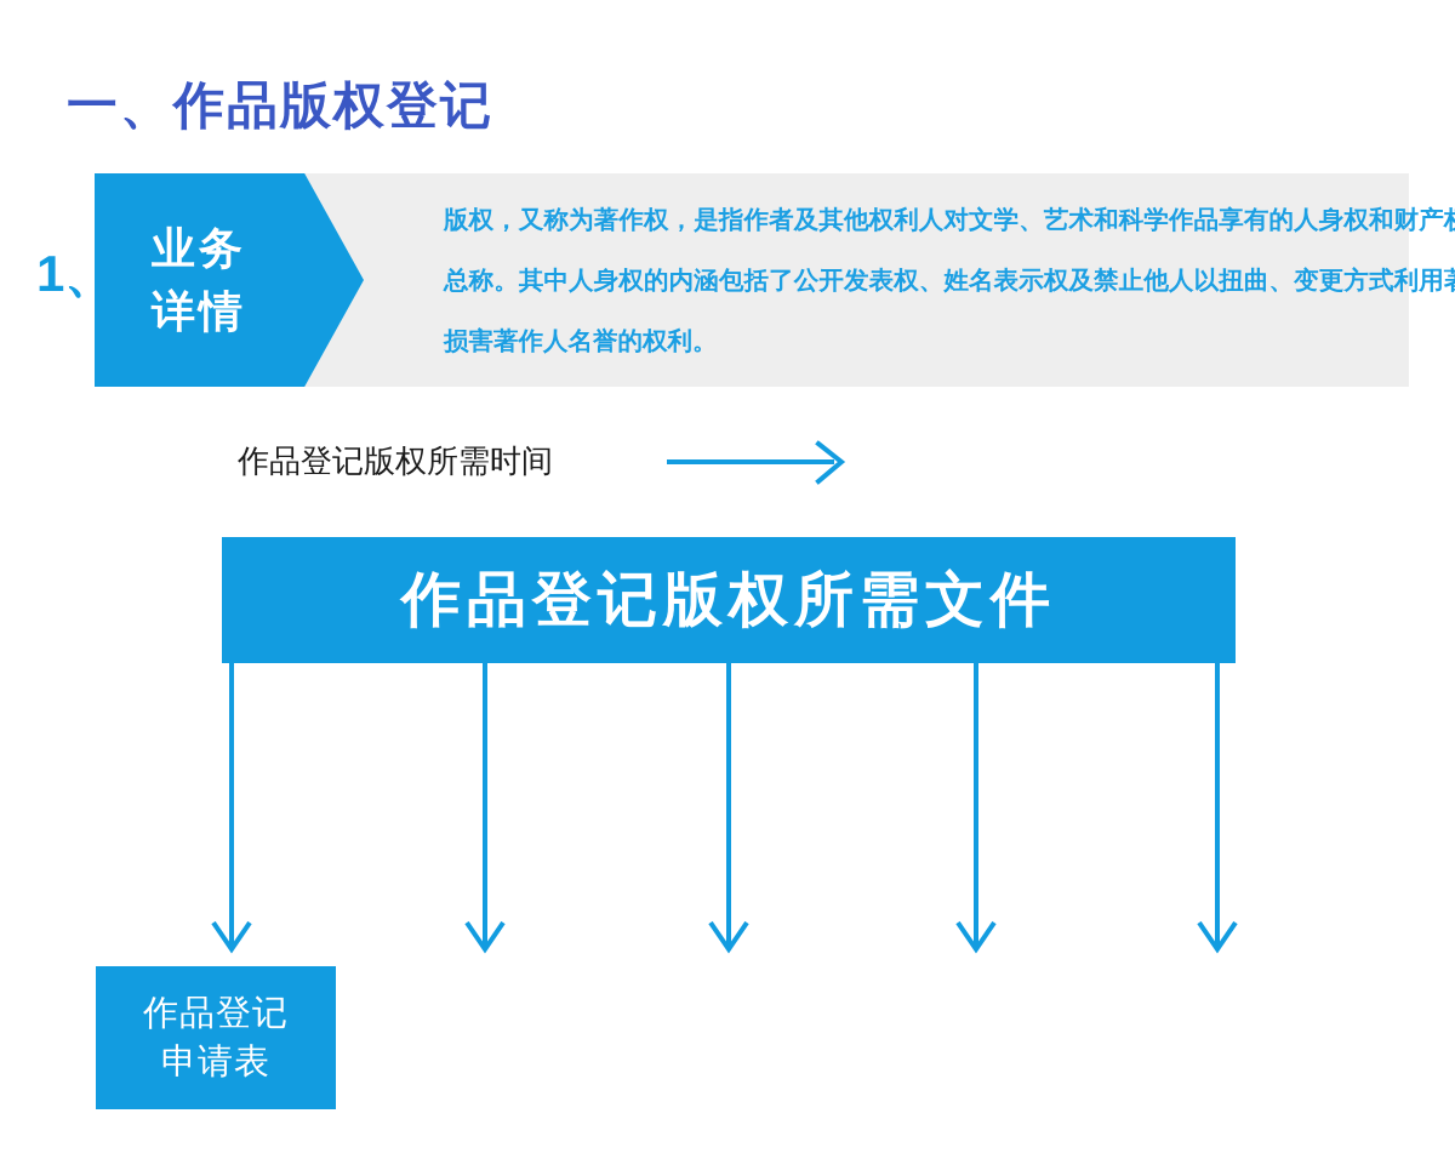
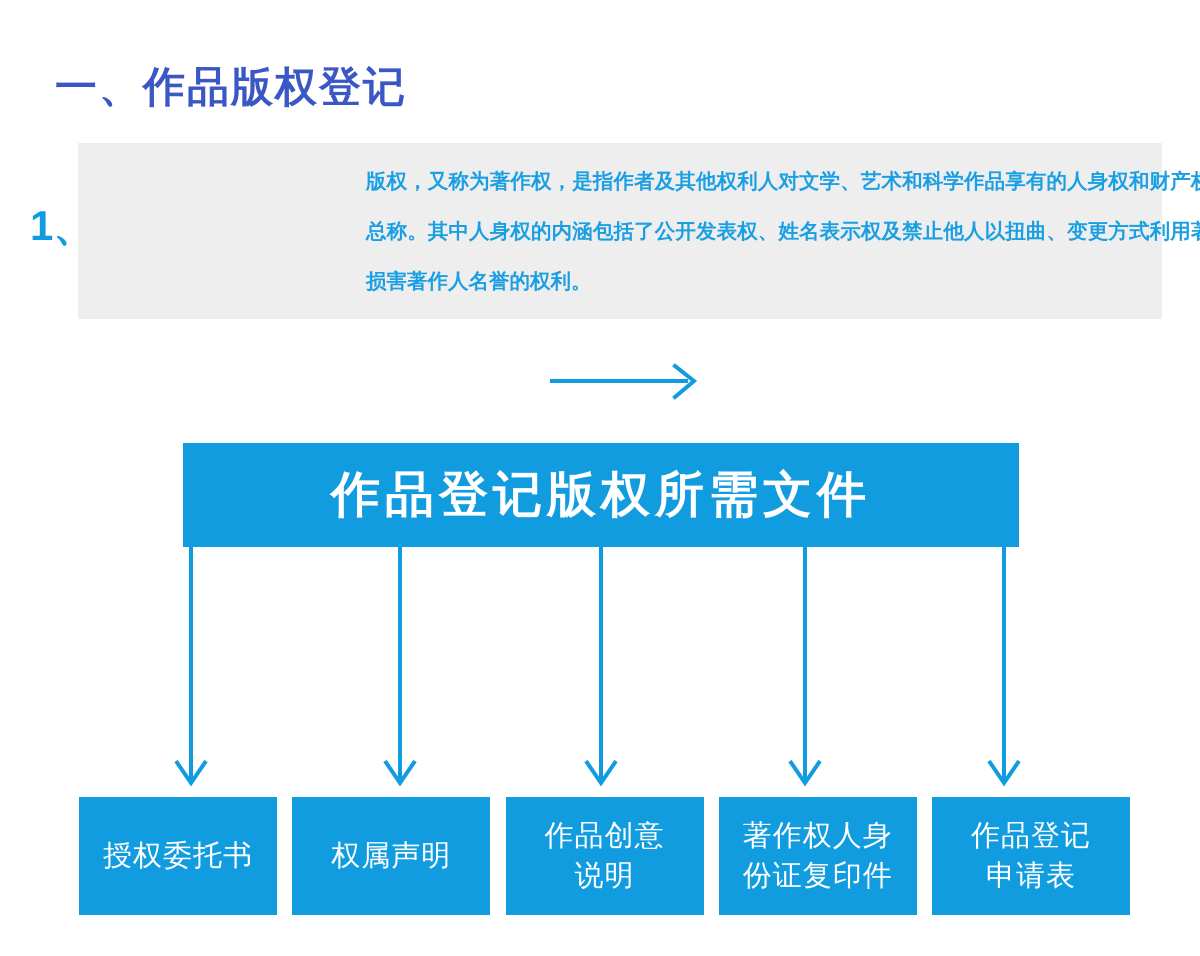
  一、作品版权登记
  1、
  版权，又称为著作权，是指作者及其他权利人对文学、艺术和科学作品享有的人身权和财产总称。其中人身权的内涵包括了公开发表权、姓名表示权及禁止他人以扭曲、变更方式利用损害著作人名誉的权利。
- 业务
- 详情
- 作品登记版权所需时间
  作品登记版权所需文件
+ 授权委托书
+ 权属声明
+ 作品创意
+ 说明
+ 著作权人身
+ 份证复印件
  作品登记
  申请表
